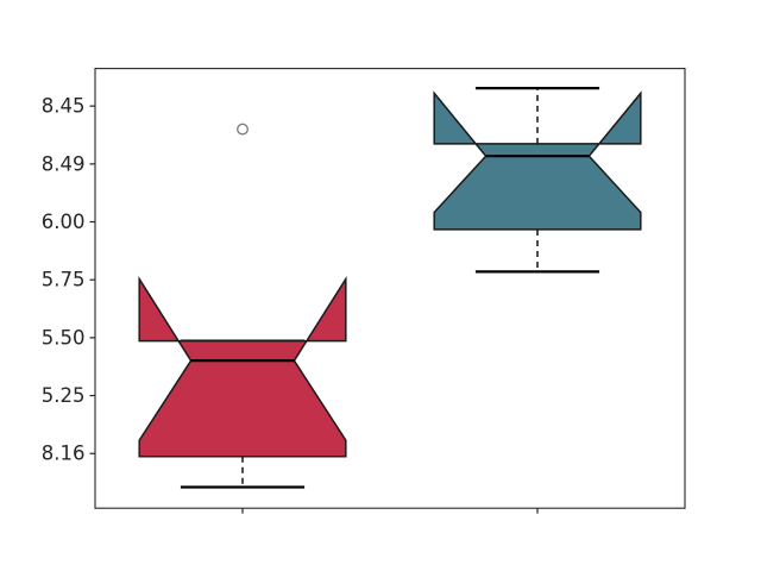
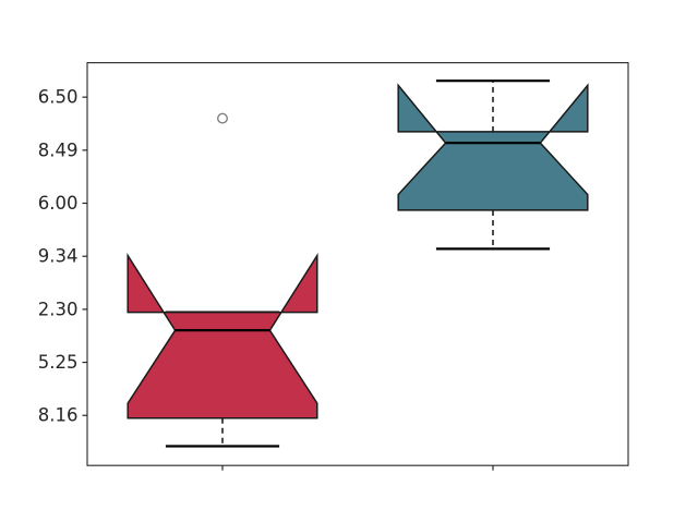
  8.16
  5.25
- 5.50
+ 2.30
- 5.75
+ 9.34
  6.00
  8.49
- 8.45
+ 6.50
